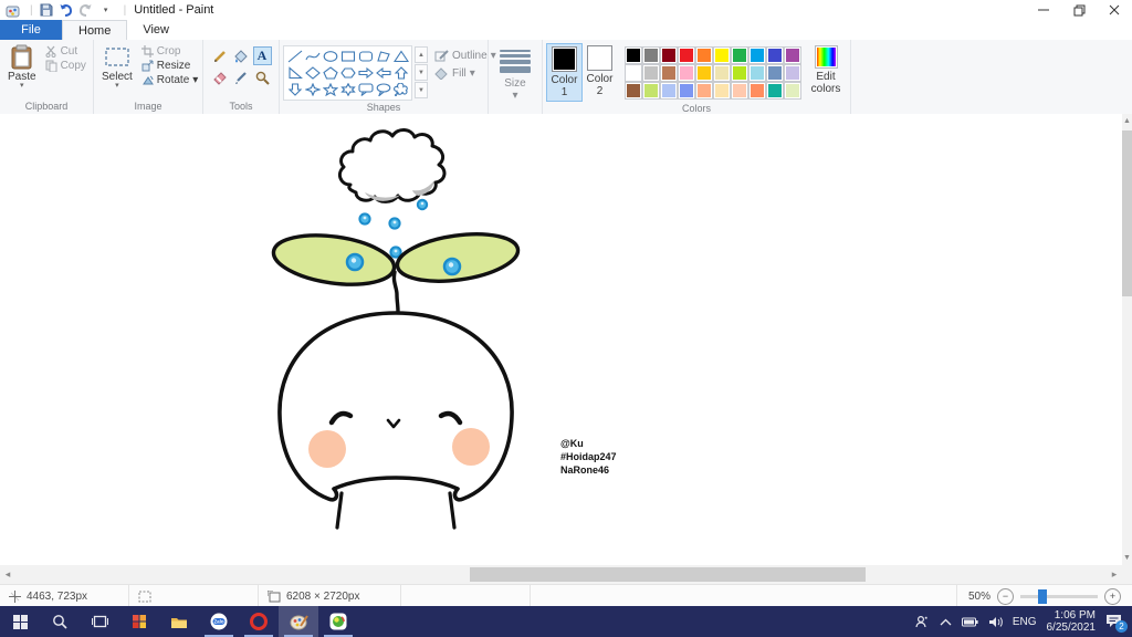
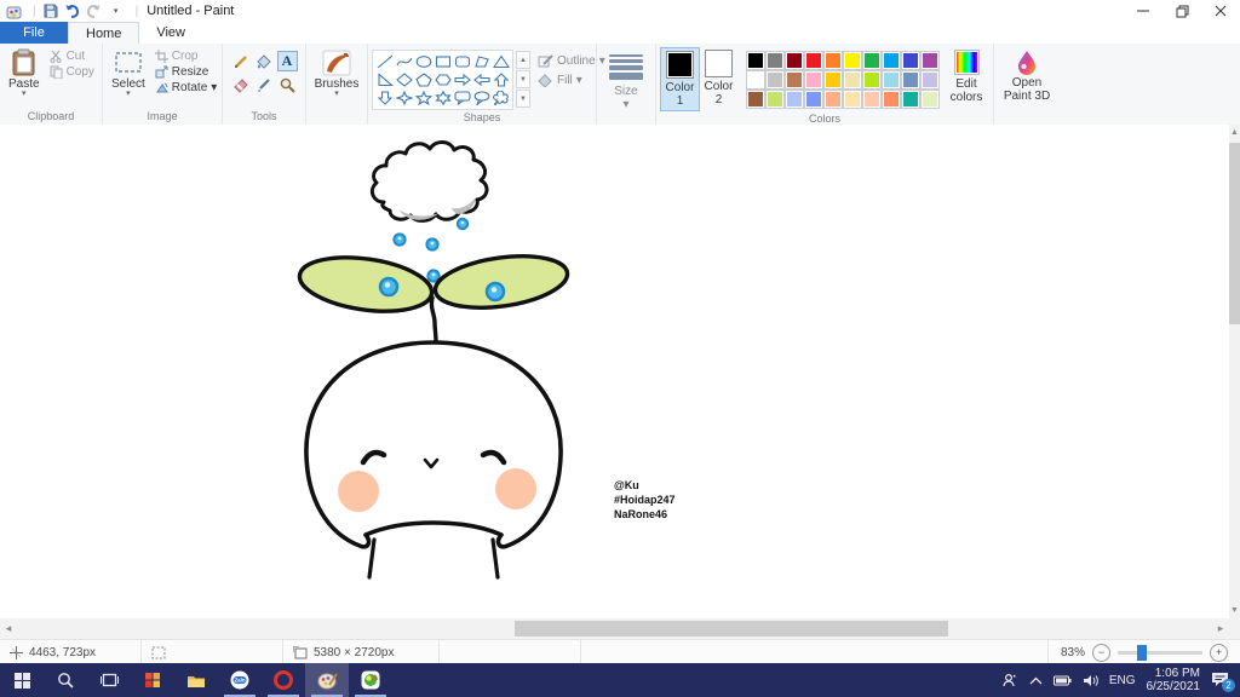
  |
  |
  Untitled - Paint
  File
  Home
  View
  Paste
  Cut
  Copy
  Clipboard
  Select
  Crop
  Resize
  Rotate
  ▾
  Image
  A
  Tools
+ Brushes
  Outline
  ▾
  Fill
  ▾
  Shapes
  Size
  ▾
  Color 1
  Color 2
  Edit colors
  Colors
+ Open Paint 3D
  @Ku
  #Hoidap247
  NaRone46
  ◂
  ▸
  4463, 723px
- 6208 × 2720px
+ 5380 × 2720px
- 50%
+ 83%
  −
  +
  ENG
  1:06 PM
  6/25/2021
  2
